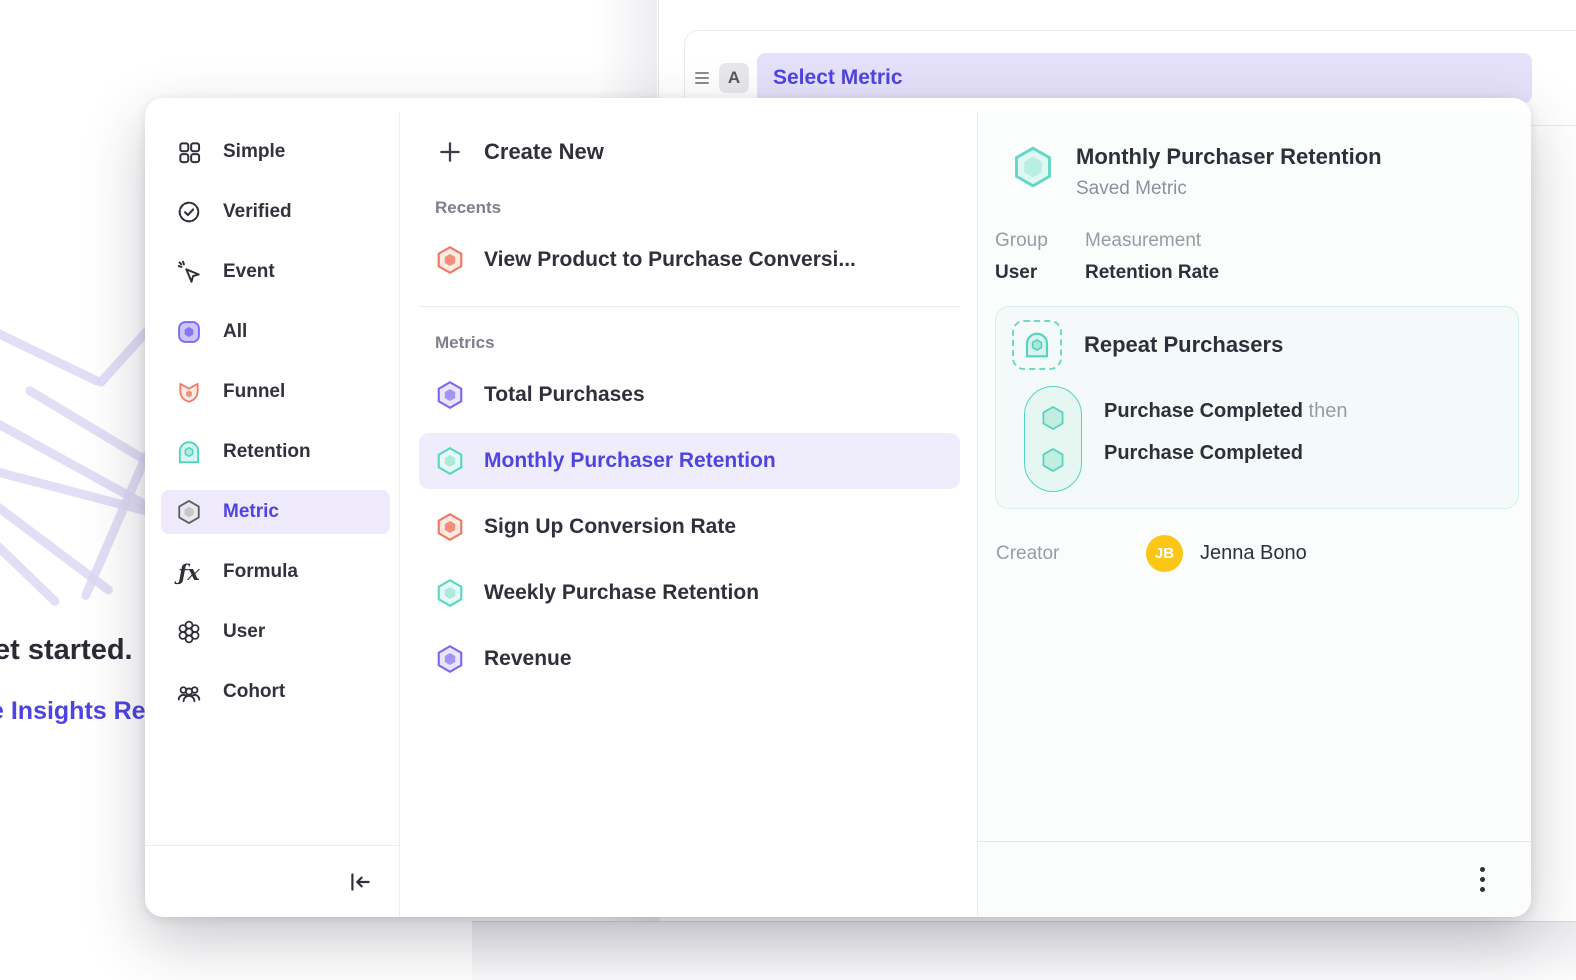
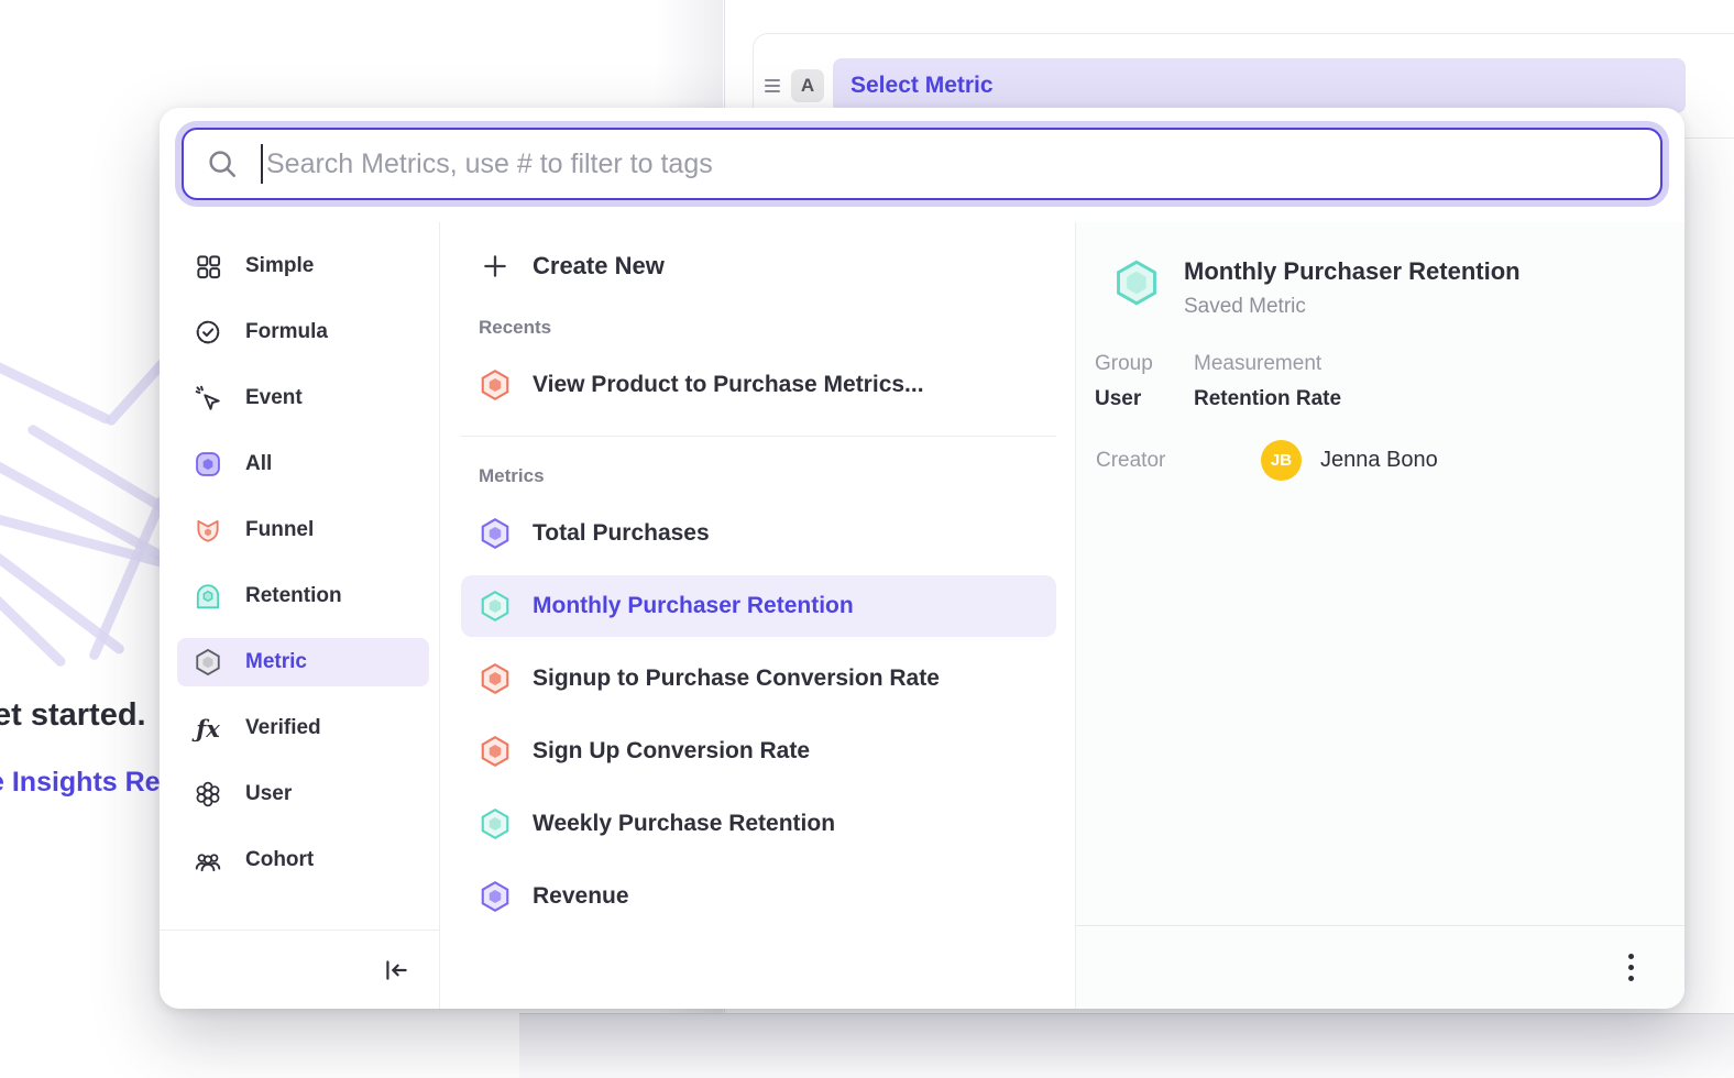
  et started.
  Insights Re
  A
  Select Metric
+ Search Metrics, use # to filter to tags
  Simple
- Verified
+ Formula
  Event
  All
  Funnel
  Retention
  Metric
  ƒx
- Formula
+ Verified
  User
  Cohort
  Create New
  Recents
- View Product to Purchase Conversi...
+ View Product to Purchase Metrics...
  Metrics
  Total Purchases
  Monthly Purchaser Retention
+ Signup to Purchase Conversion Rate
  Sign Up Conversion Rate
  Weekly Purchase Retention
  Revenue
  Monthly Purchaser Retention
  Saved Metric
  Group
  User
  Measurement
  Retention Rate
- Repeat Purchasers
- Purchase Completed then
- Purchase Completed
  Creator
  JB
  Jenna Bono
